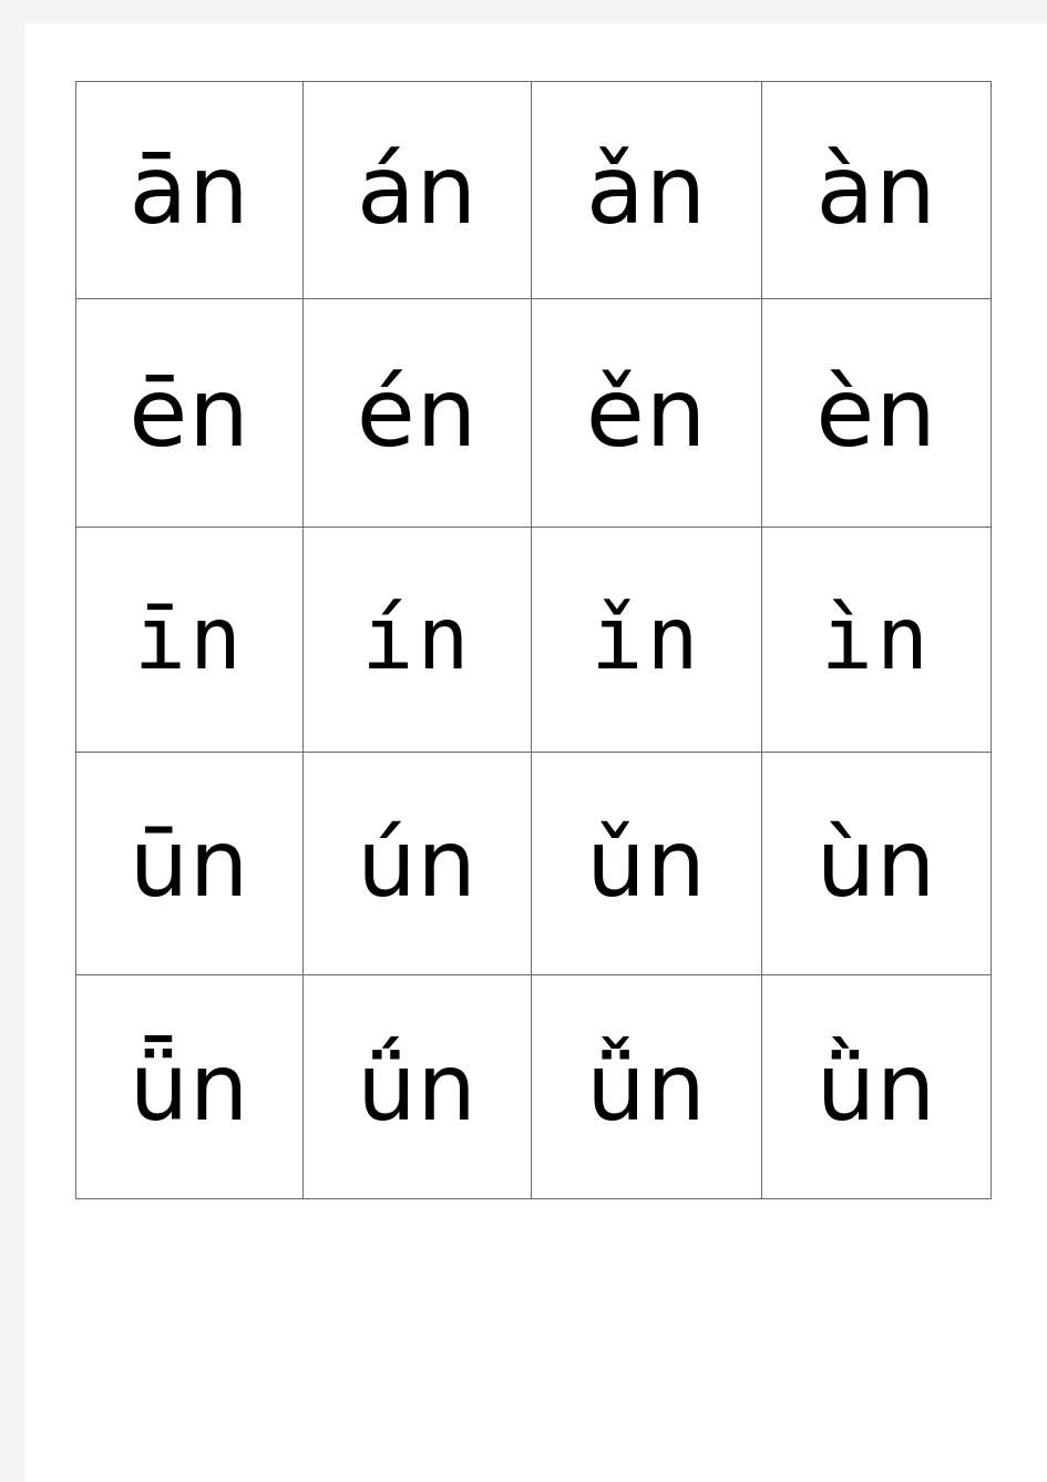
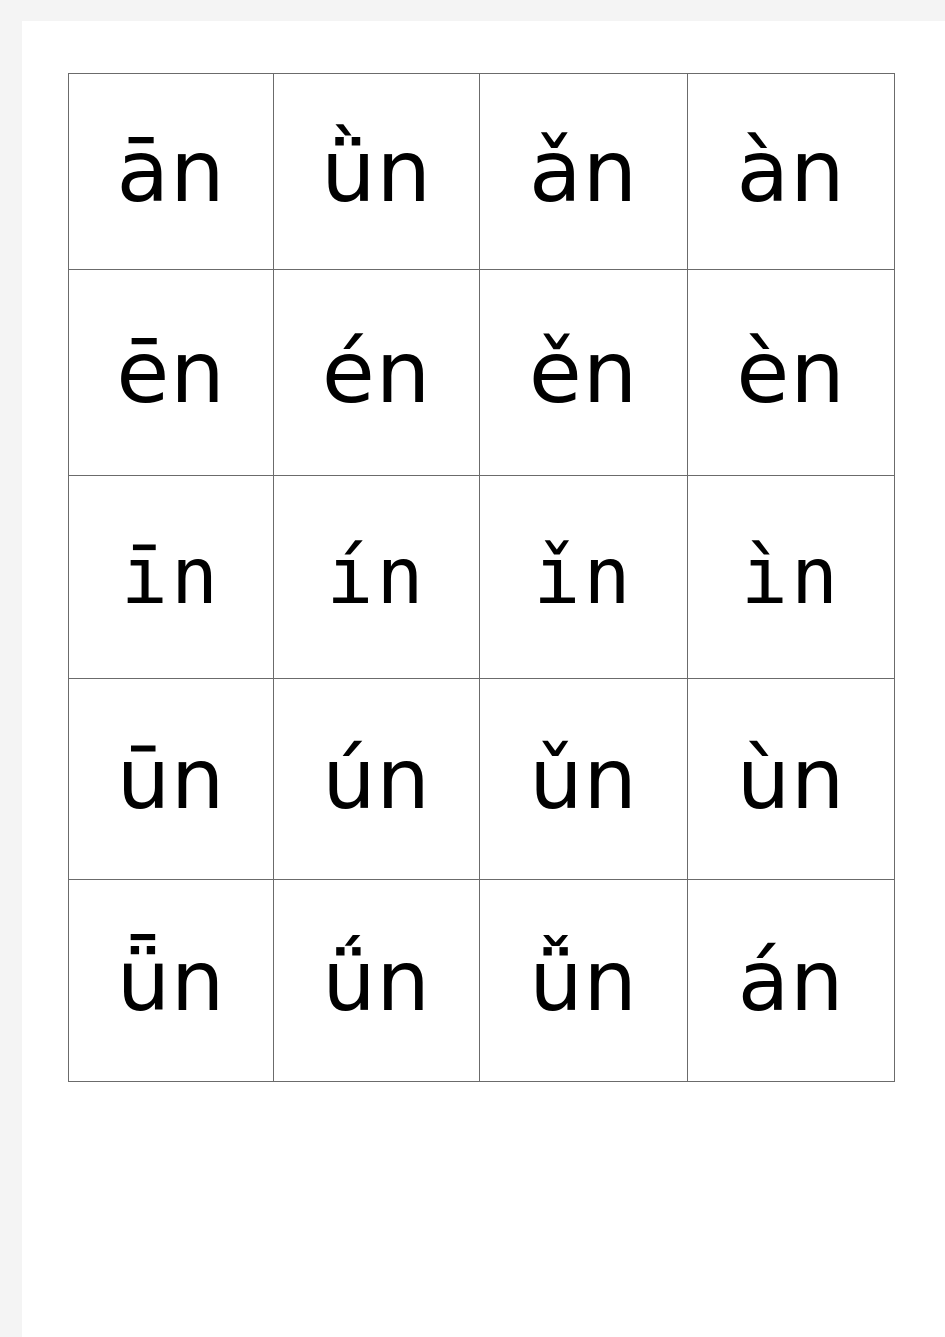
- ān	án	ǎn	àn
+ ān	ǜn	ǎn	àn
  ēn	én	ěn	èn
  īn	ín	ǐn	ìn
  ūn	ún	ǔn	ùn
- ǖn	ǘn	ǚn	ǜn
+ ǖn	ǘn	ǚn	án
